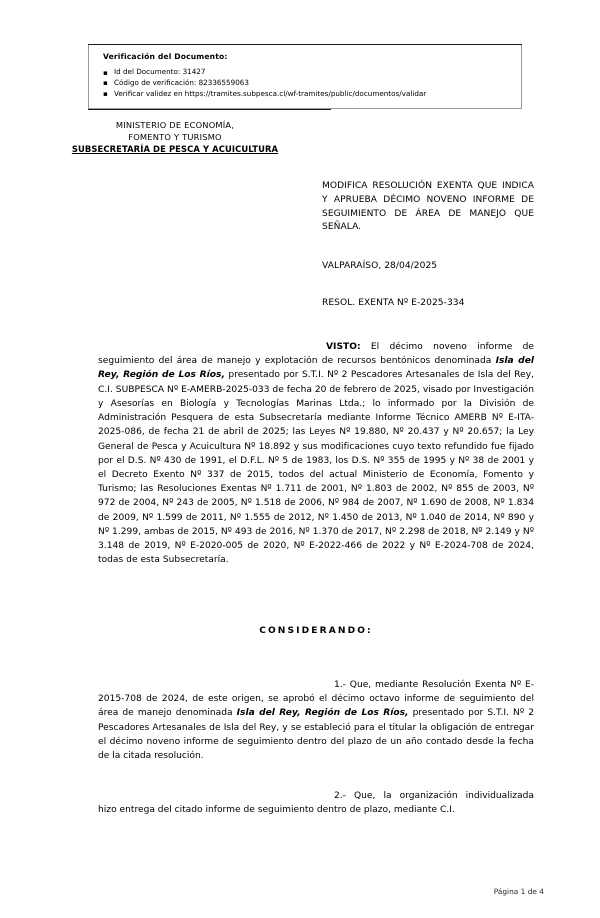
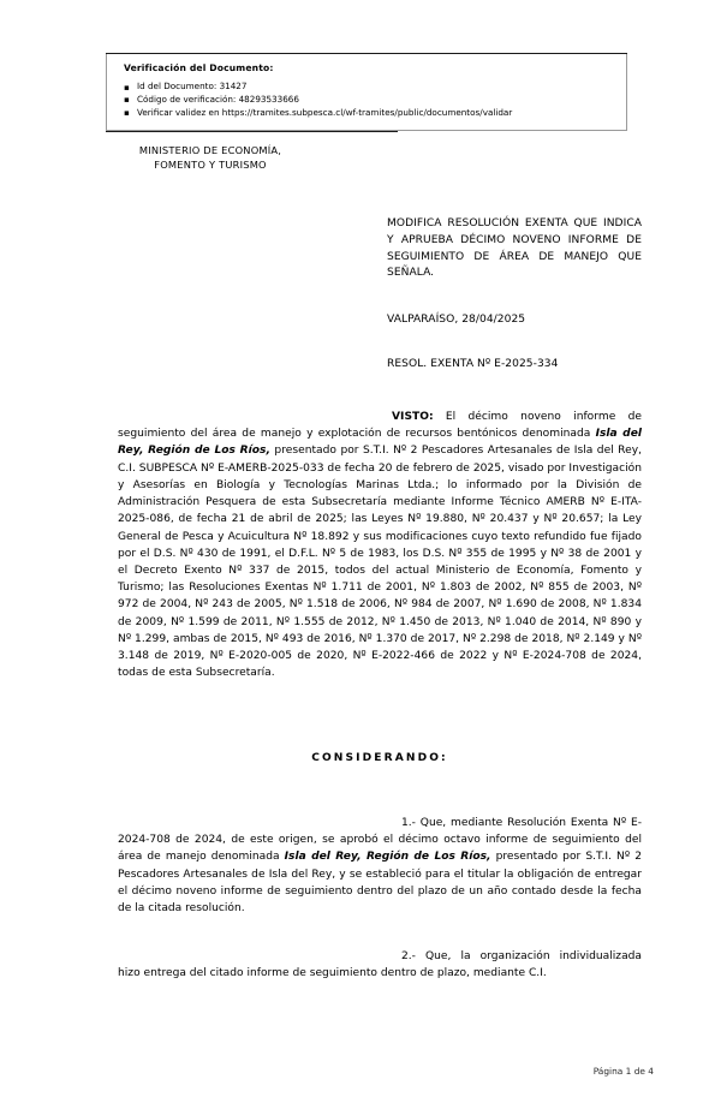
  Verificación del Documento:
  ▪
  Id del Documento: 31427
  ▪
- Código de verificación: 82336559063
+ Código de verificación: 48293533666
  ▪
  Verificar validez en https://tramites.subpesca.cl/wf-tramites/public/documentos/validar
  MINISTERIO DE ECONOMÍA,
  FOMENTO Y TURISMO
- SUBSECRETARÍA DE PESCA Y ACUICULTURA
  MODIFICA RESOLUCIÓN EXENTA QUE INDICA Y APRUEBA DÉCIMO NOVENO INFORME DE SEGUIMIENTO DE ÁREA DE MANEJO QUE SEÑALA.
  VALPARAÍSO, 28/04/2025
  RESOL. EXENTA Nº E-2025-334
  VISTO: El décimo noveno informe de seguimiento del área de manejo y explotación de recursos bentónicos denominada Isla del Rey, Región de Los Ríos, presentado por S.T.I. Nº 2 Pescadores Artesanales de Isla del Rey, C.I. SUBPESCA Nº E-AMERB-2025-033 de fecha 20 de febrero de 2025, visado por Investigación y Asesorías en Biología y Tecnologías Marinas Ltda.; lo informado por la División de Administración Pesquera de esta Subsecretaría mediante Informe Técnico AMERB Nº E-ITA-2025-086, de fecha 21 de abril de 2025; las Leyes Nº 19.880, Nº 20.437 y Nº 20.657; la Ley General de Pesca y Acuicultura Nº 18.892 y sus modificaciones cuyo texto refundido fue fijado por el D.S. Nº 430 de 1991, el D.F.L. Nº 5 de 1983, los D.S. Nº 355 de 1995 y Nº 38 de 2001 y el Decreto Exento Nº 337 de 2015, todos del actual Ministerio de Economía, Fomento y Turismo; las Resoluciones Exentas Nº 1.711 de 2001, Nº 1.803 de 2002, Nº 855 de 2003, Nº 972 de 2004, Nº 243 de 2005, Nº 1.518 de 2006, Nº 984 de 2007, Nº 1.690 de 2008, Nº 1.834 de 2009, Nº 1.599 de 2011, Nº 1.555 de 2012, Nº 1.450 de 2013, Nº 1.040 de 2014, Nº 890 y Nº 1.299, ambas de 2015, Nº 493 de 2016, Nº 1.370 de 2017, Nº 2.298 de 2018, Nº 2.149 y Nº 3.148 de 2019, Nº E-2020-005 de 2020, Nº E-2022-466 de 2022 y Nº E-2024-708 de 2024, todas de esta Subsecretaría.
  CONSIDERANDO:
- 1.- Que, mediante Resolución Exenta Nº E-2015-708 de 2024, de este origen, se aprobó el décimo octavo informe de seguimiento del área de manejo denominada Isla del Rey, Región de Los Ríos, presentado por S.T.I. Nº 2 Pescadores Artesanales de Isla del Rey, y se estableció para el titular la obligación de entregar el décimo noveno informe de seguimiento dentro del plazo de un año contado desde la fecha de la citada resolución.
+ 1.- Que, mediante Resolución Exenta Nº E-2024-708 de 2024, de este origen, se aprobó el décimo octavo informe de seguimiento del área de manejo denominada Isla del Rey, Región de Los Ríos, presentado por S.T.I. Nº 2 Pescadores Artesanales de Isla del Rey, y se estableció para el titular la obligación de entregar el décimo noveno informe de seguimiento dentro del plazo de un año contado desde la fecha de la citada resolución.
  2.- Que, la organización individualizada hizo entrega del citado informe de seguimiento dentro de plazo, mediante C.I.
  Página 1 de 4
